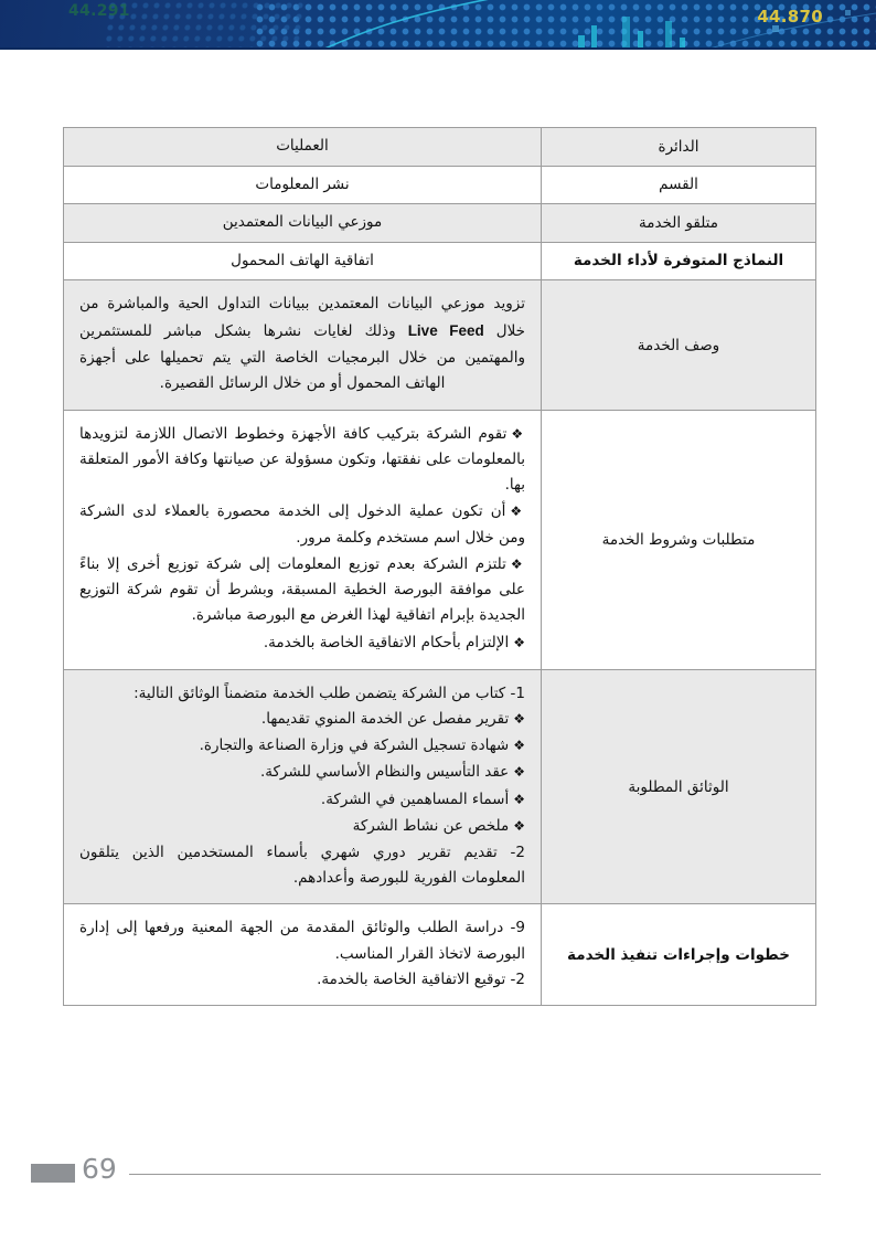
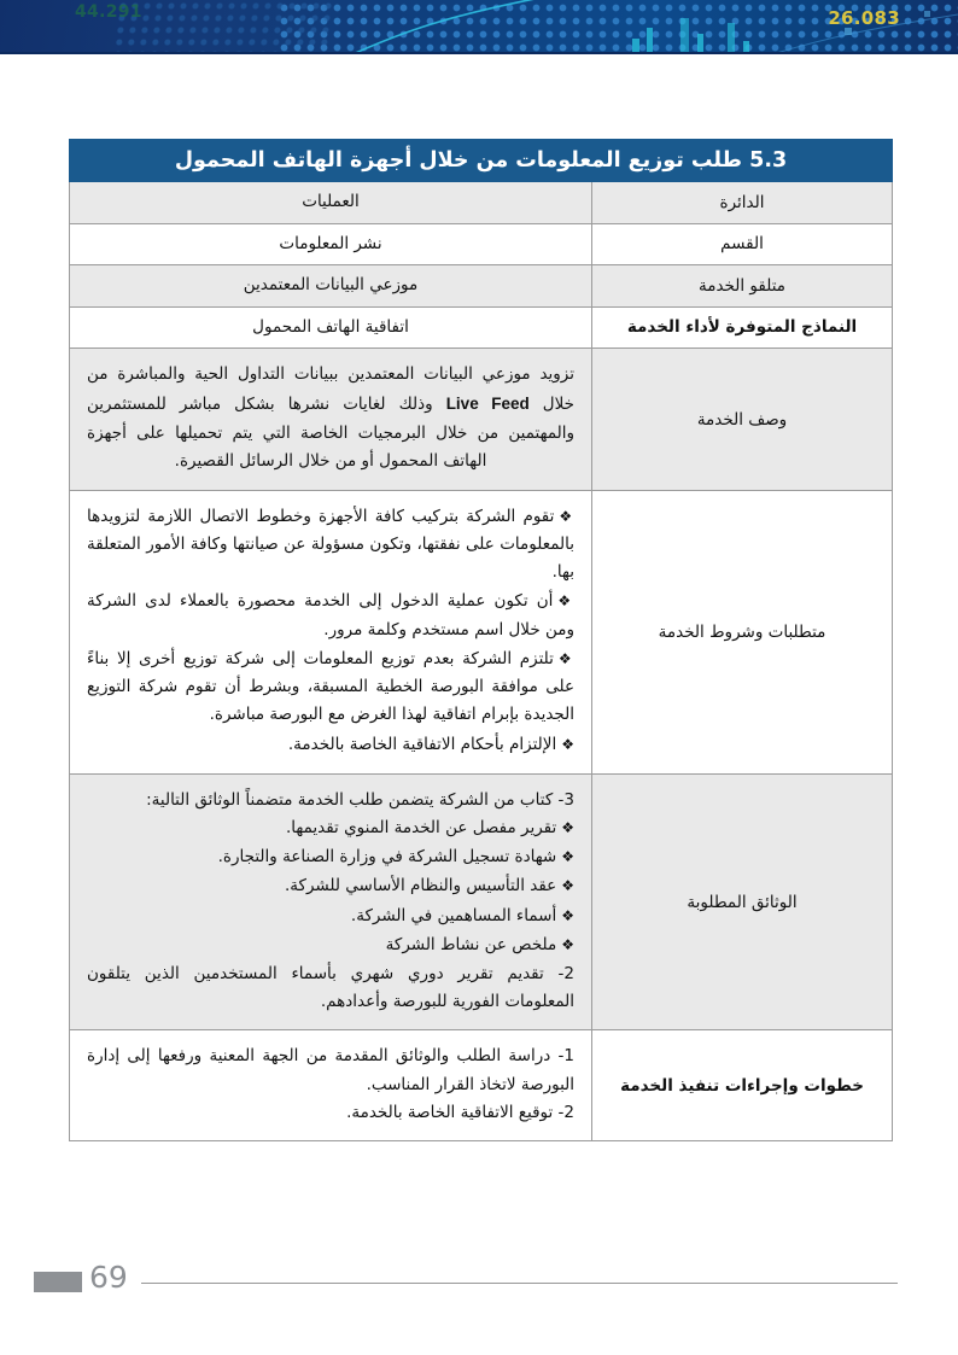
  44.291
- 44.870
+ 26.083
+ 5.3 طلب توزيع المعلومات من خلال أجهزة الهاتف المحمول
  الدائرة	العمليات
  القسم	نشر المعلومات
  متلقو الخدمة	موزعي البيانات المعتمدين
  النماذج المتوفرة لأداء الخدمة	اتفاقية الهاتف المحمول
  وصف الخدمة	تزويد موزعي البيانات المعتمدين ببيانات التداول الحية والمباشرة من خلال Live Feed وذلك لغايات نشرها بشكل مباشر للمستثمرين والمهتمين من خلال البرمجيات الخاصة التي يتم تحميلها على أجهزة الهاتف المحمول أو من خلال الرسائل القصيرة.
  متطلبات وشروط الخدمة	❖تقوم الشركة بتركيب كافة الأجهزة وخطوط الاتصال اللازمة لتزويدها بالمعلومات على نفقتها، وتكون مسؤولة عن صيانتها وكافة الأمور المتعلقة بها. ❖أن تكون عملية الدخول إلى الخدمة محصورة بالعملاء لدى الشركة ومن خلال اسم مستخدم وكلمة مرور. ❖تلتزم الشركة بعدم توزيع المعلومات إلى شركة توزيع أخرى إلا بناءً على موافقة البورصة الخطية المسبقة، وبشرط أن تقوم شركة التوزيع الجديدة بإبرام اتفاقية لهذا الغرض مع البورصة مباشرة. ❖الإلتزام بأحكام الاتفاقية الخاصة بالخدمة.
- الوثائق المطلوبة	1- كتاب من الشركة يتضمن طلب الخدمة متضمناً الوثائق التالية: ❖تقرير مفصل عن الخدمة المنوي تقديمها. ❖شهادة تسجيل الشركة في وزارة الصناعة والتجارة. ❖عقد التأسيس والنظام الأساسي للشركة. ❖أسماء المساهمين في الشركة. ❖ملخص عن نشاط الشركة 2- تقديم تقرير دوري شهري بأسماء المستخدمين الذين يتلقون المعلومات الفورية للبورصة وأعدادهم.
+ الوثائق المطلوبة	3- كتاب من الشركة يتضمن طلب الخدمة متضمناً الوثائق التالية: ❖تقرير مفصل عن الخدمة المنوي تقديمها. ❖شهادة تسجيل الشركة في وزارة الصناعة والتجارة. ❖عقد التأسيس والنظام الأساسي للشركة. ❖أسماء المساهمين في الشركة. ❖ملخص عن نشاط الشركة 2- تقديم تقرير دوري شهري بأسماء المستخدمين الذين يتلقون المعلومات الفورية للبورصة وأعدادهم.
- خطوات وإجراءات تنفيذ الخدمة	9- دراسة الطلب والوثائق المقدمة من الجهة المعنية ورفعها إلى إدارة البورصة لاتخاذ القرار المناسب. 2- توقيع الاتفاقية الخاصة بالخدمة.
+ خطوات وإجراءات تنفيذ الخدمة	1- دراسة الطلب والوثائق المقدمة من الجهة المعنية ورفعها إلى إدارة البورصة لاتخاذ القرار المناسب. 2- توقيع الاتفاقية الخاصة بالخدمة.
  69
